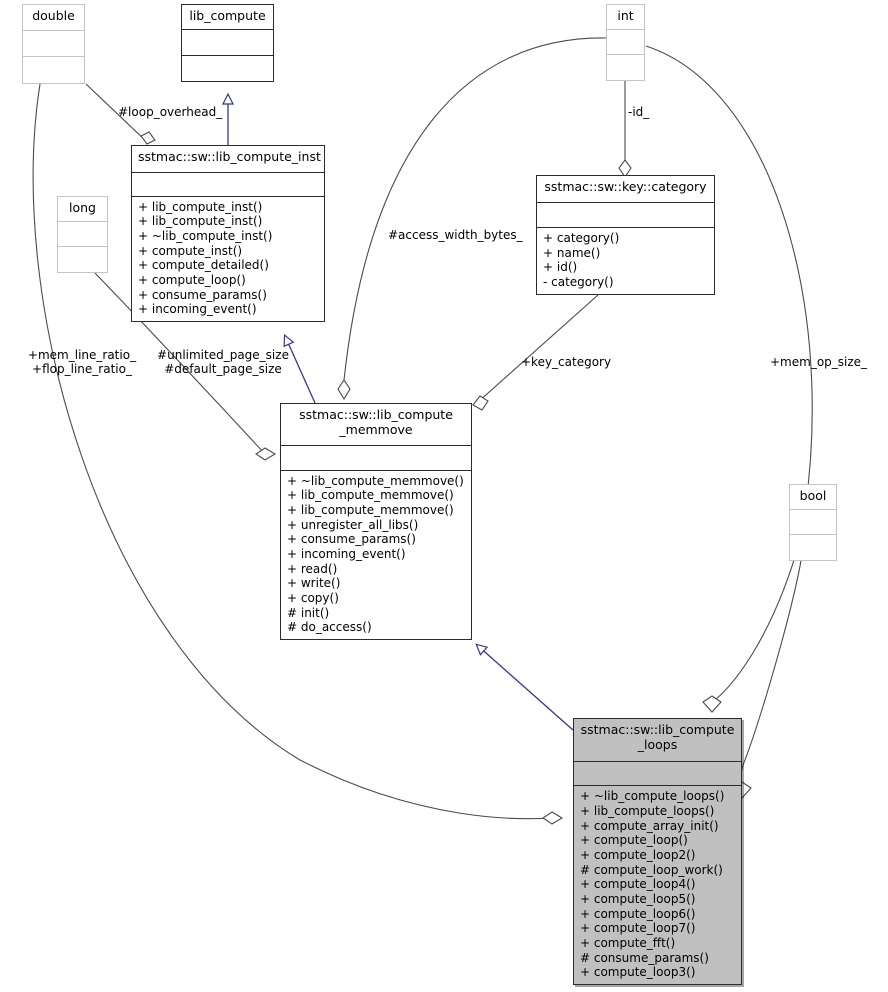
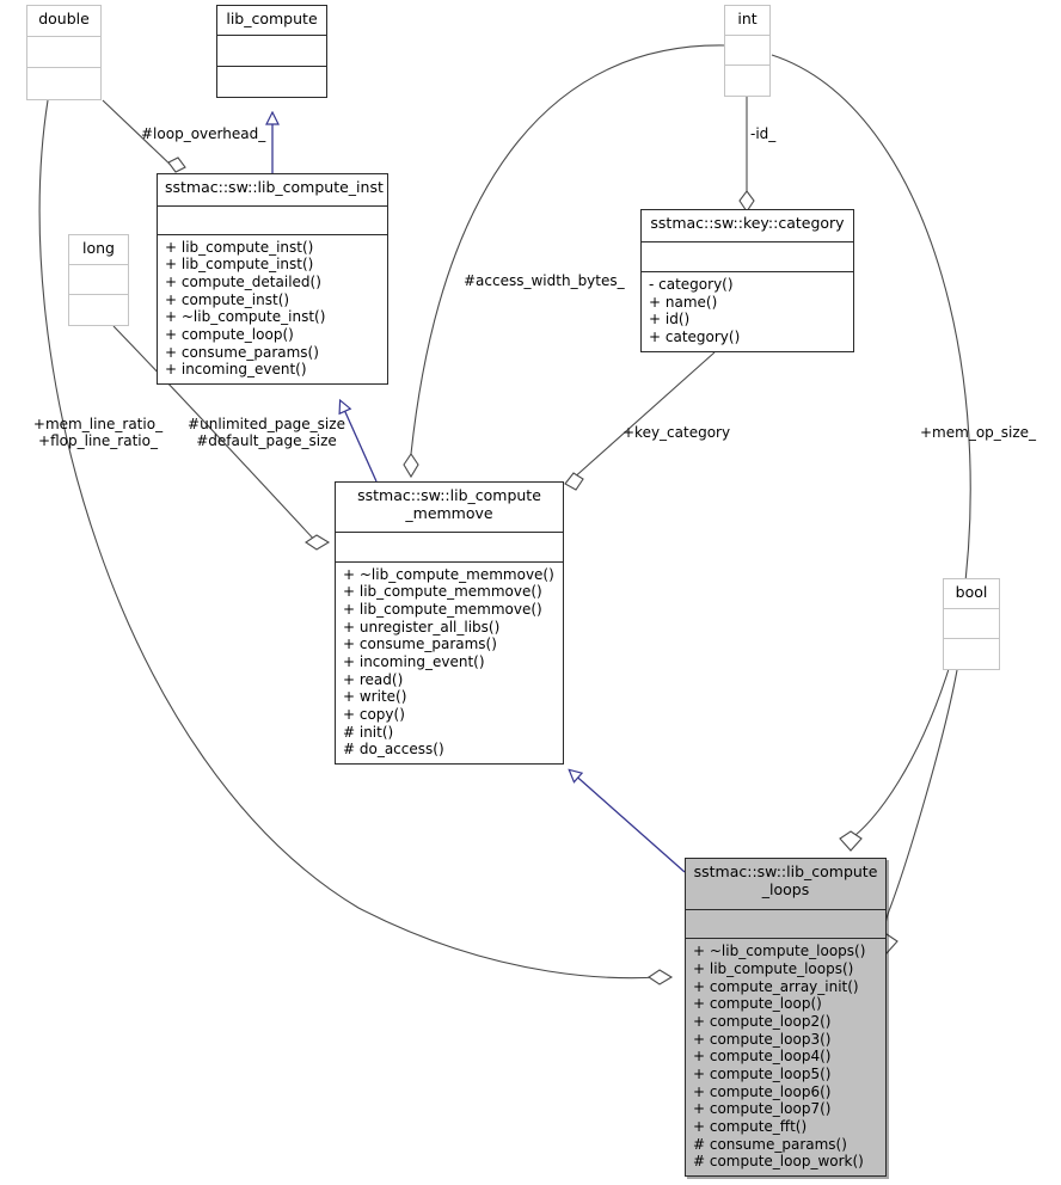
  #loop_overhead_
  -id_
  #access_width_bytes_
  +mem_line_ratio_
  +flop_line_ratio_
  #unlimited_page_size
  #default_page_size
  +key_category
  +mem_op_size_
  double
  lib_compute
  int
  long
  bool
  sstmac::sw::lib_compute_inst
  + lib_compute_inst()
  + lib_compute_inst()
- + ~lib_compute_inst()
+ + compute_detailed()
  + compute_inst()
- + compute_detailed()
+ + ~lib_compute_inst()
  + compute_loop()
  + consume_params()
  + incoming_event()
  sstmac::sw::key::category
- + category()
+ - category()
  + name()
  + id()
- - category()
+ + category()
  sstmac::sw::lib_compute
  _memmove
  + ~lib_compute_memmove()
  + lib_compute_memmove()
  + lib_compute_memmove()
  + unregister_all_libs()
  + consume_params()
  + incoming_event()
  + read()
  + write()
  + copy()
  # init()
  # do_access()
  sstmac::sw::lib_compute
  _loops
  + ~lib_compute_loops()
  + lib_compute_loops()
  + compute_array_init()
  + compute_loop()
  + compute_loop2()
- # compute_loop_work()
+ + compute_loop3()
  + compute_loop4()
  + compute_loop5()
  + compute_loop6()
  + compute_loop7()
  + compute_fft()
  # consume_params()
- + compute_loop3()
+ # compute_loop_work()
